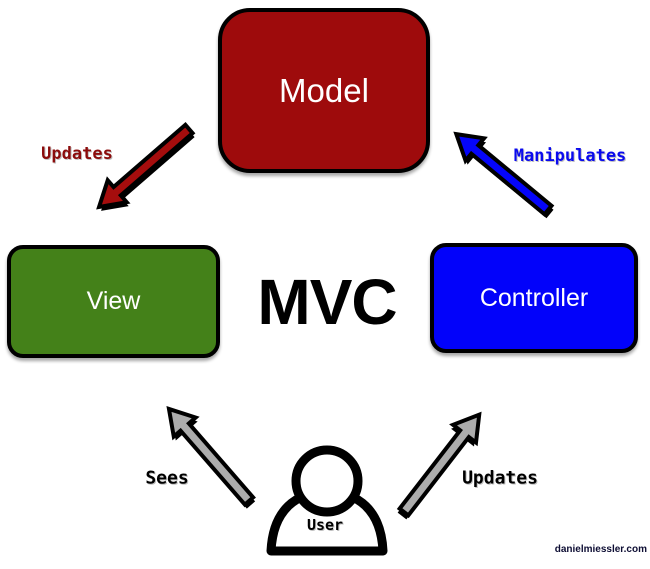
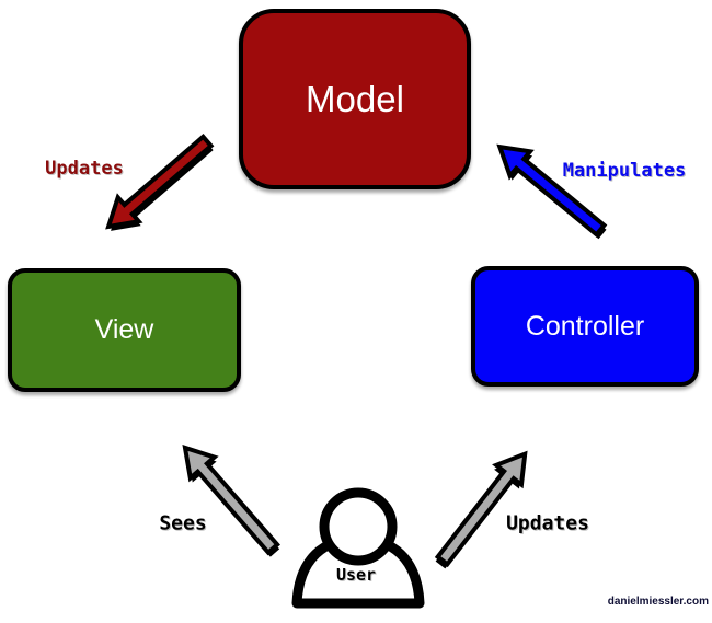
  Model
  View
  Controller
- MVC
  Updates
  Manipulates
  Sees
  Updates
  User
  danielmiessler.com
